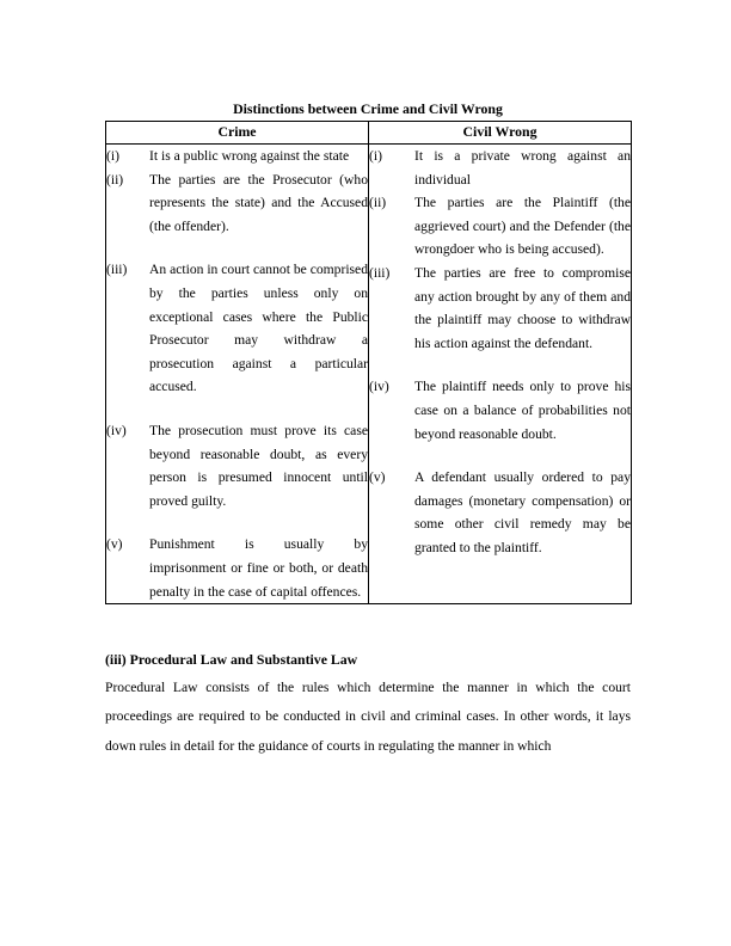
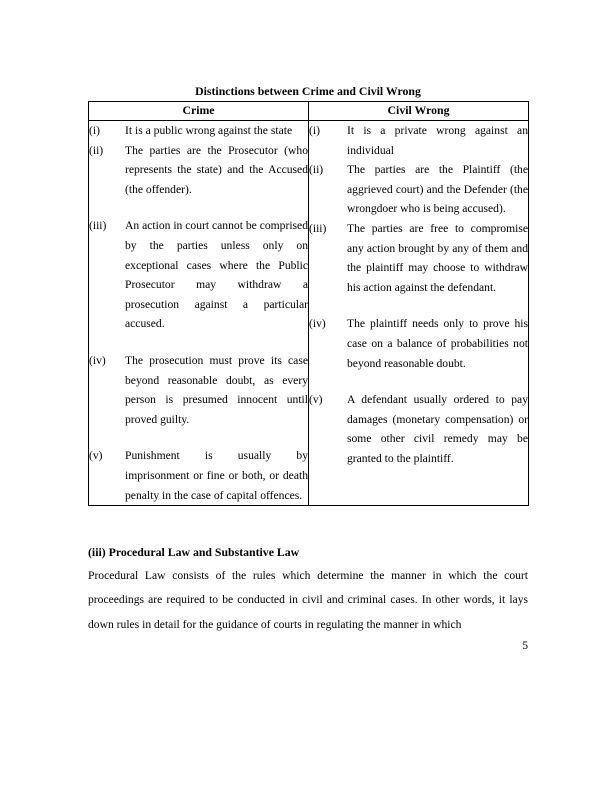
  Distinctions between Crime and Civil Wrong
  Crime	Civil Wrong
  (i) It is a public wrong against the state (ii) The parties are the Prosecutor (who represents the state) and the Accused (the offender). (iii) An action in court cannot be comprised by the parties unless only on exceptional cases where the Public Prosecutor may withdraw a prosecution against a particular accused. (iv) The prosecution must prove its case beyond reasonable doubt, as every person is presumed innocent until proved guilty. (v) Punishment is usually by imprisonment or fine or both, or death penalty in the case of capital offences.	(i) It is a private wrong against an individual (ii) The parties are the Plaintiff (the aggrieved court) and the Defender (the wrongdoer who is being accused). (iii) The parties are free to compromise any action brought by any of them and the plaintiff may choose to withdraw his action against the defendant. (iv) The plaintiff needs only to prove his case on a balance of probabilities not beyond reasonable doubt. (v) A defendant usually ordered to pay damages (monetary compensation) or some other civil remedy may be granted to the plaintiff.
  (iii) Procedural Law and Substantive Law
  Procedural Law consists of the rules which determine the manner in which the court proceedings are required to be conducted in civil and criminal cases. In other words, it lays down rules in detail for the guidance of courts in regulating the manner in which
+ 5
